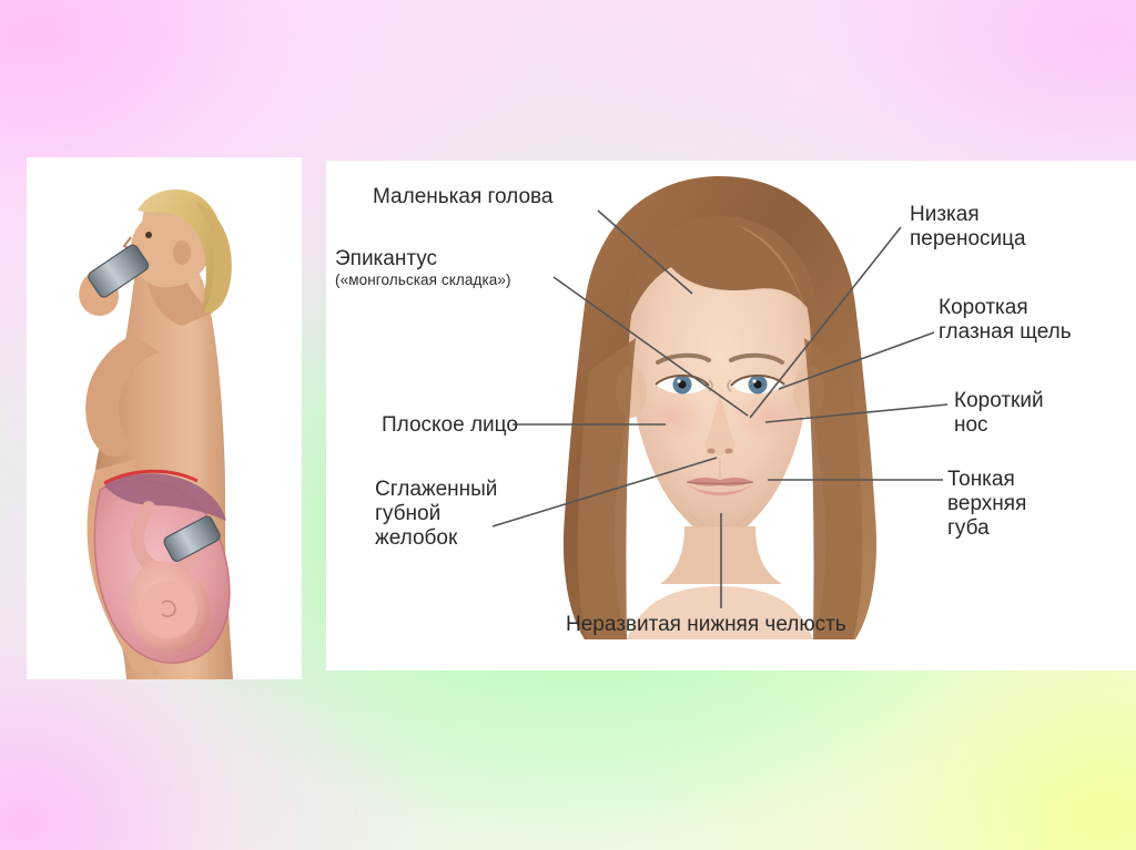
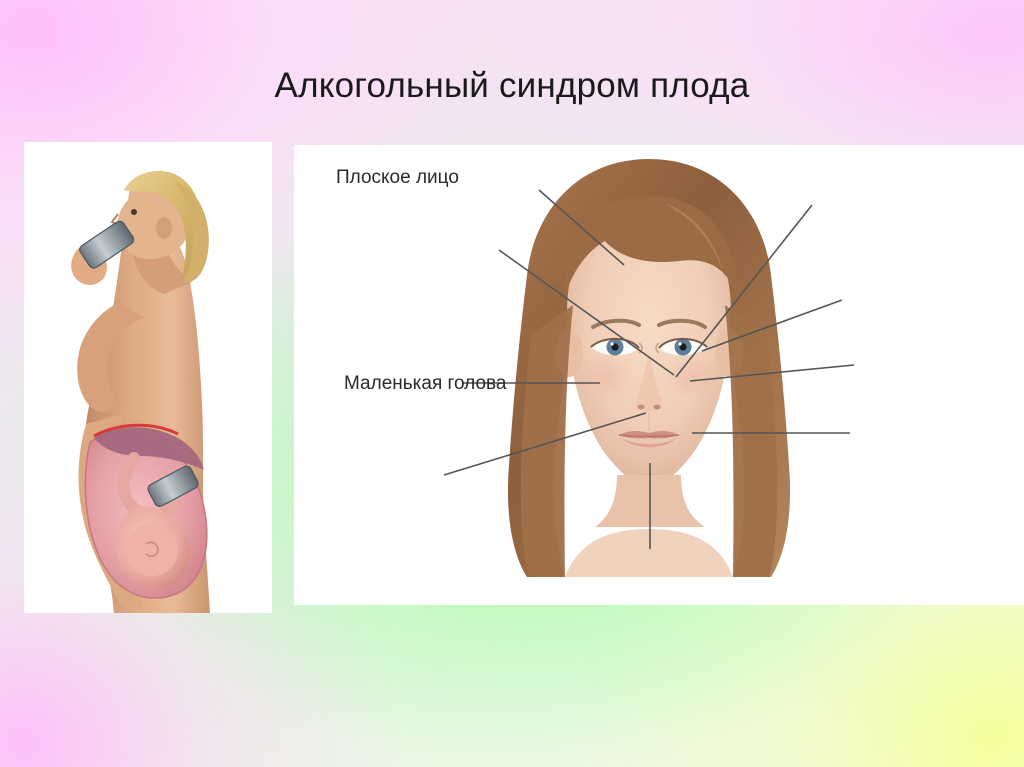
+ Алкогольный синдром плода
- Маленькая голова
+ Плоское лицо
- Эпикантус
- («монгольская складка»)
- Плоское лицо
+ Маленькая голова
- Сглаженный
- губной
- желобок
- Низкая
- переносица
- Короткая
- глазная щель
- Короткий
- нос
- Тонкая
- верхняя
- губа
- Неразвитая нижняя челюсть
